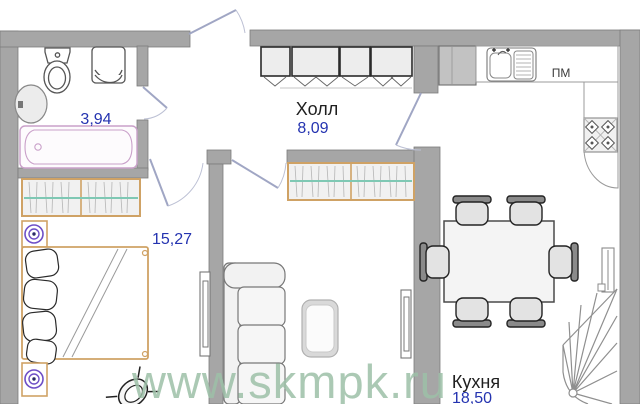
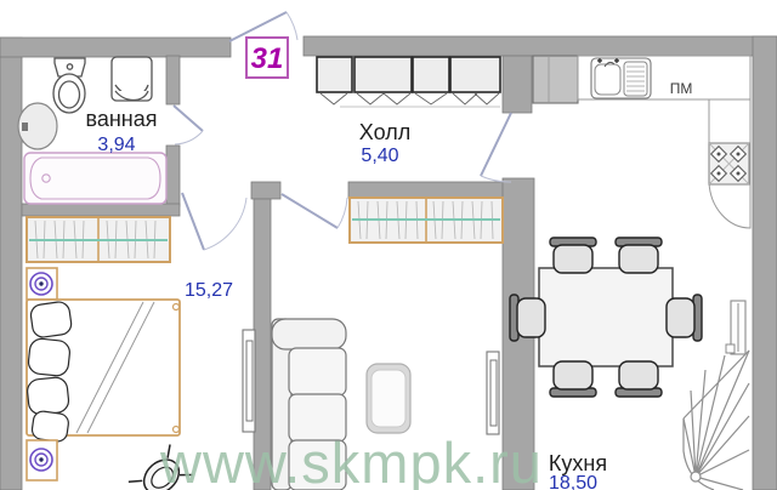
  ПМ
+ 31
  www.skmpk.ru
+ ванная
  3,94
  Холл
- 8,09
+ 5,40
  15,27
  Кухня
  18,50
